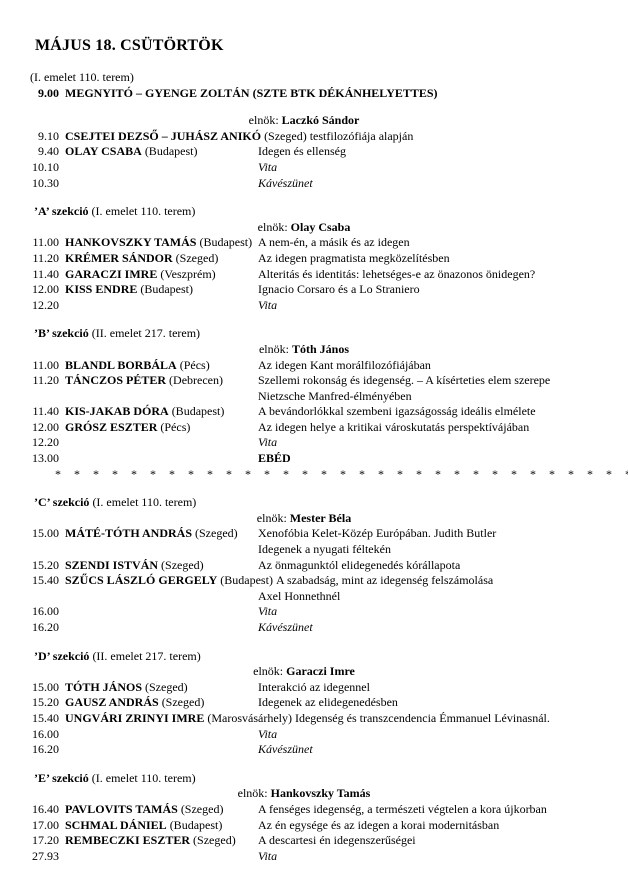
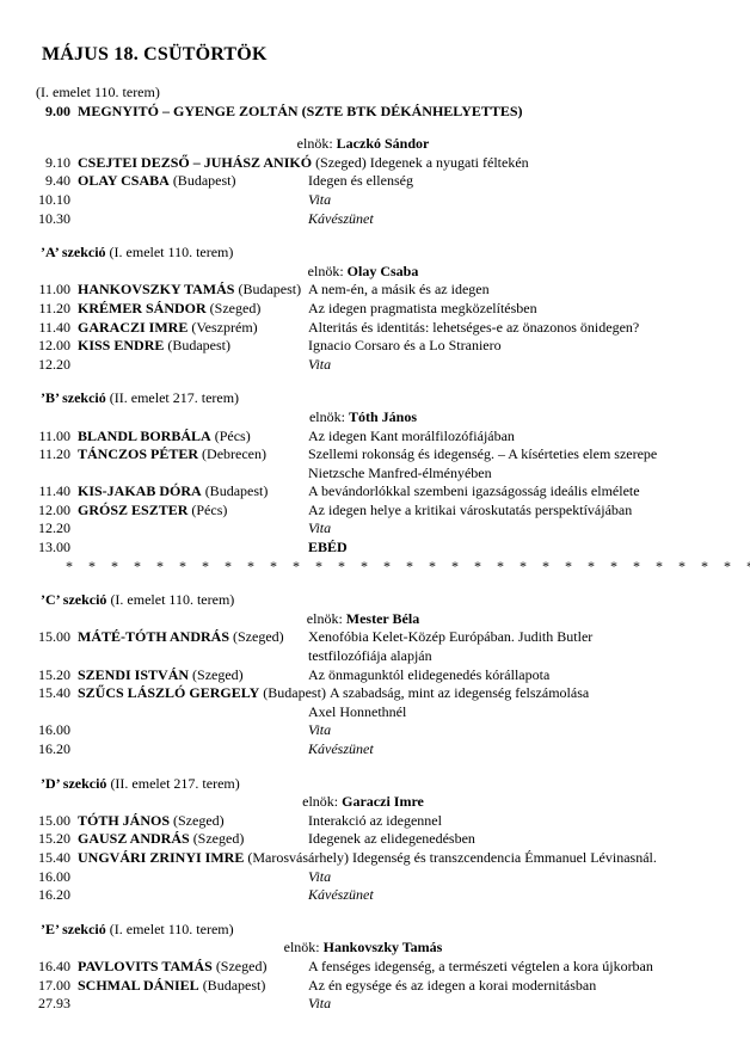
  MÁJUS 18. CSÜTÖRTÖK
  (I. emelet 110. terem)
  9.00 MEGNYITÓ – GYENGE ZOLTÁN (SZTE BTK DÉKÁNHELYETTES)
  elnök: Laczkó Sándor
- 9.10 CSEJTEI DEZSŐ – JUHÁSZ ANIKÓ (Szeged) testfilozófiája alapján
+ 9.10 CSEJTEI DEZSŐ – JUHÁSZ ANIKÓ (Szeged) Idegenek a nyugati féltekén
  9.40 OLAY CSABA (Budapest) Idegen és ellenség
  10.10 Vita
  10.30 Kávészünet
  ’A’ szekció (I. emelet 110. terem)
  elnök: Olay Csaba
  11.00 HANKOVSZKY TAMÁS (Budapest) A nem-én, a másik és az idegen
  11.20 KRÉMER SÁNDOR (Szeged) Az idegen pragmatista megközelítésben
  11.40 GARACZI IMRE (Veszprém) Alteritás és identitás: lehetséges-e az önazonos önidegen?
  12.00 KISS ENDRE (Budapest) Ignacio Corsaro és a Lo Straniero
  12.20 Vita
  ’B’ szekció (II. emelet 217. terem)
  elnök: Tóth János
  11.00 BLANDL BORBÁLA (Pécs) Az idegen Kant morálfilozófiájában
  11.20 TÁNCZOS PÉTER (Debrecen) Szellemi rokonság és idegenség. – A kísérteties elem szerepe
  Nietzsche Manfred-élményében
  11.40 KIS-JAKAB DÓRA (Budapest) A bevándorlókkal szembeni igazságosság ideális elmélete
  12.00 GRÓSZ ESZTER (Pécs) Az idegen helye a kritikai városkutatás perspektívájában
  12.20 Vita
  13.00 EBÉD
  * * * * * * * * * * * * * * * * * * * * * * * * * * * * * *
  ’C’ szekció (I. emelet 110. terem)
  elnök: Mester Béla
  15.00 MÁTÉ-TÓTH ANDRÁS (Szeged) Xenofóbia Kelet-Közép Európában. Judith Butler
- Idegenek a nyugati féltekén
+ testfilozófiája alapján
  15.20 SZENDI ISTVÁN (Szeged) Az önmagunktól elidegenedés kórállapota
  15.40 SZŰCS LÁSZLÓ GERGELY (Budapest) A szabadság, mint az idegenség felszámolása
  Axel Honnethnél
  16.00 Vita
  16.20 Kávészünet
  ’D’ szekció (II. emelet 217. terem)
  elnök: Garaczi Imre
  15.00 TÓTH JÁNOS (Szeged) Interakció az idegennel
  15.20 GAUSZ ANDRÁS (Szeged) Idegenek az elidegenedésben
  15.40 UNGVÁRI ZRINYI IMRE (Marosvásárhely) Idegenség és transzcendencia Émmanuel Lévinasnál.
  16.00 Vita
  16.20 Kávészünet
  ’E’ szekció (I. emelet 110. terem)
  elnök: Hankovszky Tamás
  16.40 PAVLOVITS TAMÁS (Szeged) A fenséges idegenség, a természeti végtelen a kora újkorban
  17.00 SCHMAL DÁNIEL (Budapest) Az én egysége és az idegen a korai modernitásban
- 17.20 REMBECZKI ESZTER (Szeged) A descartesi én idegenszerűségei
  27.93 Vita
